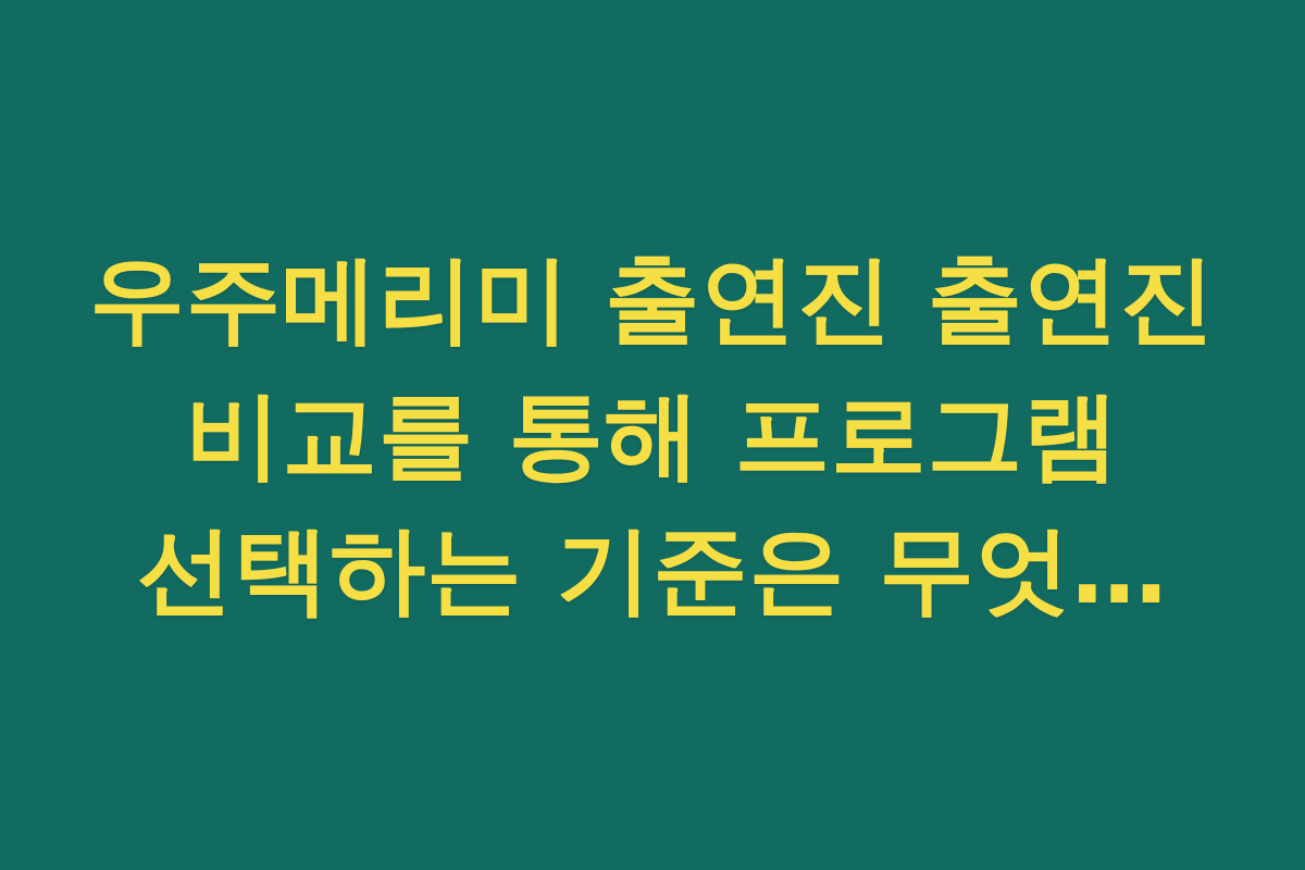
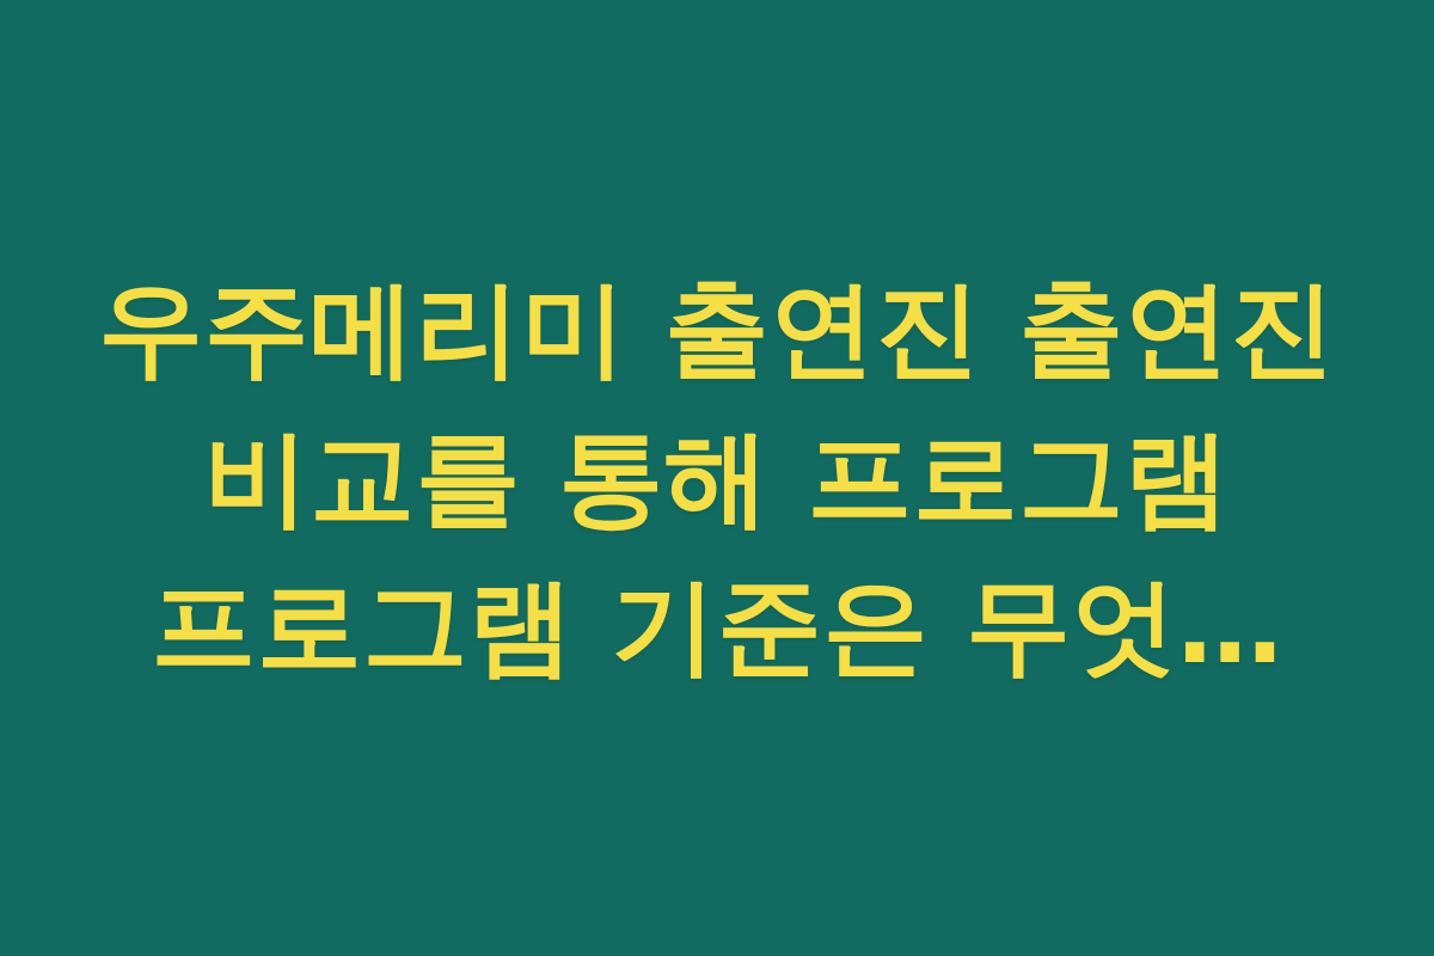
- 우주메리미 출연진 출연진 비교를 통해 프로그램 선택하는 기준은 무엇…
+ 우주메리미 출연진 출연진 비교를 통해 프로그램 프로그램 기준은 무엇…
